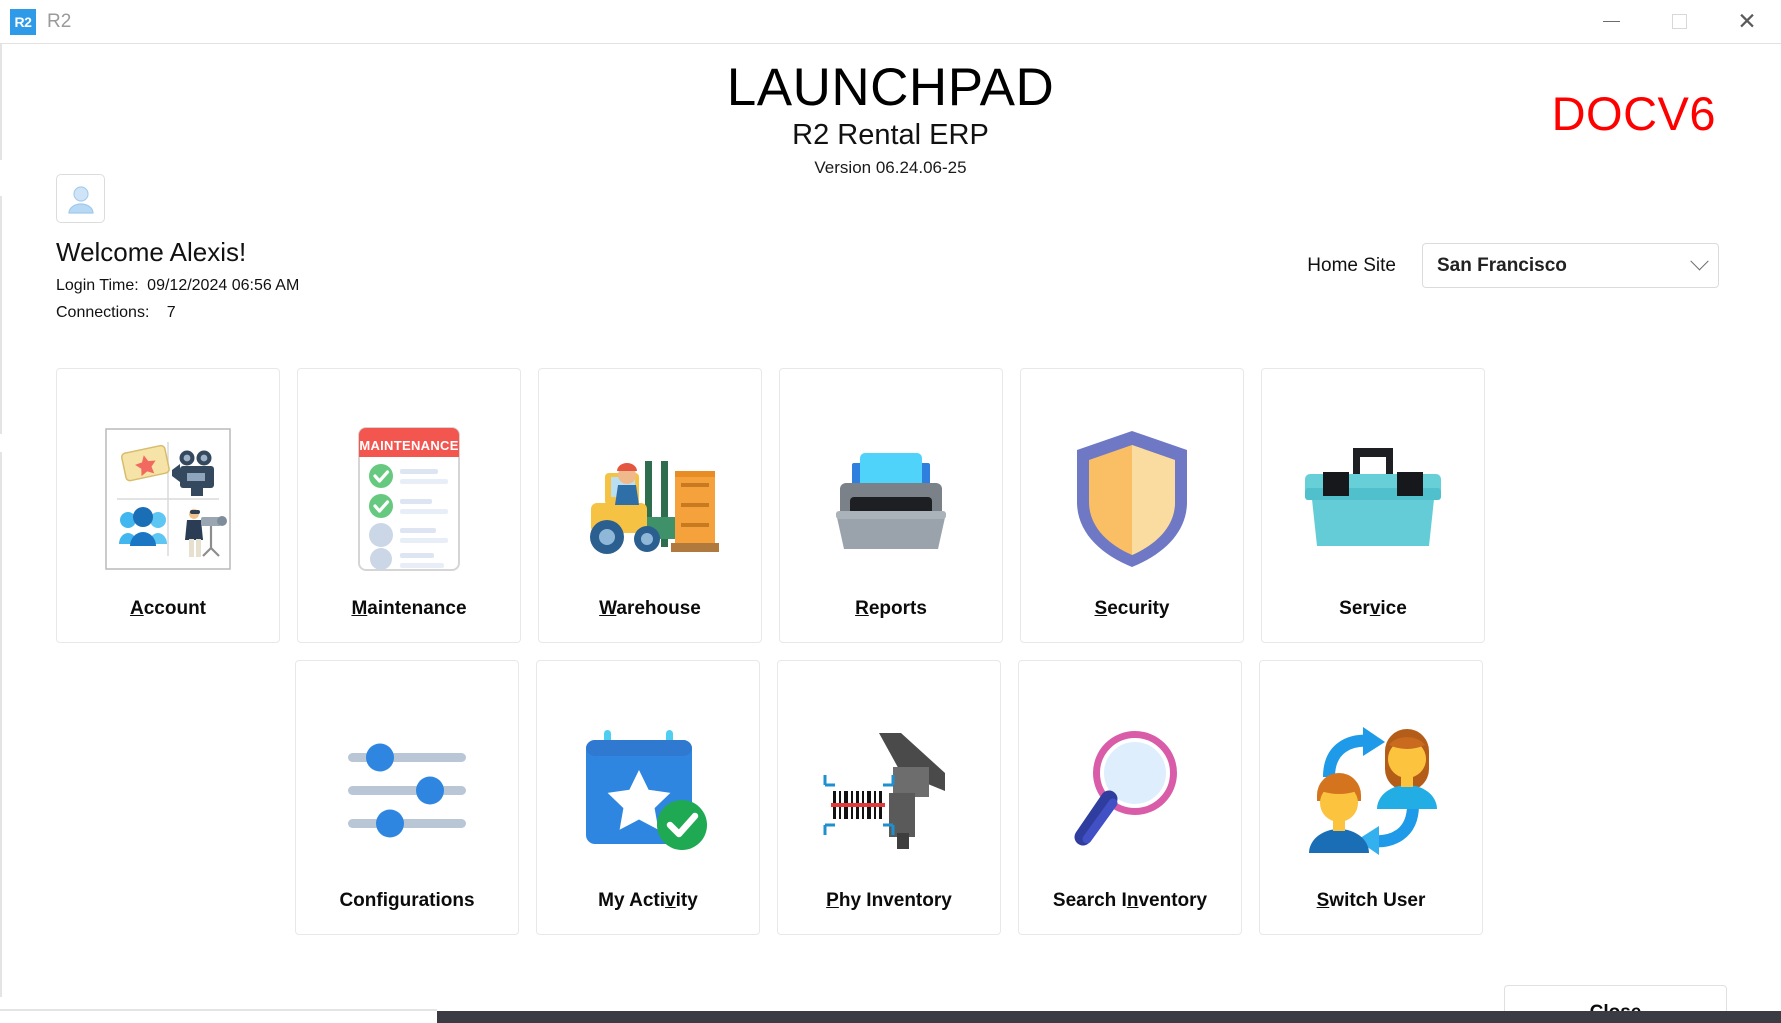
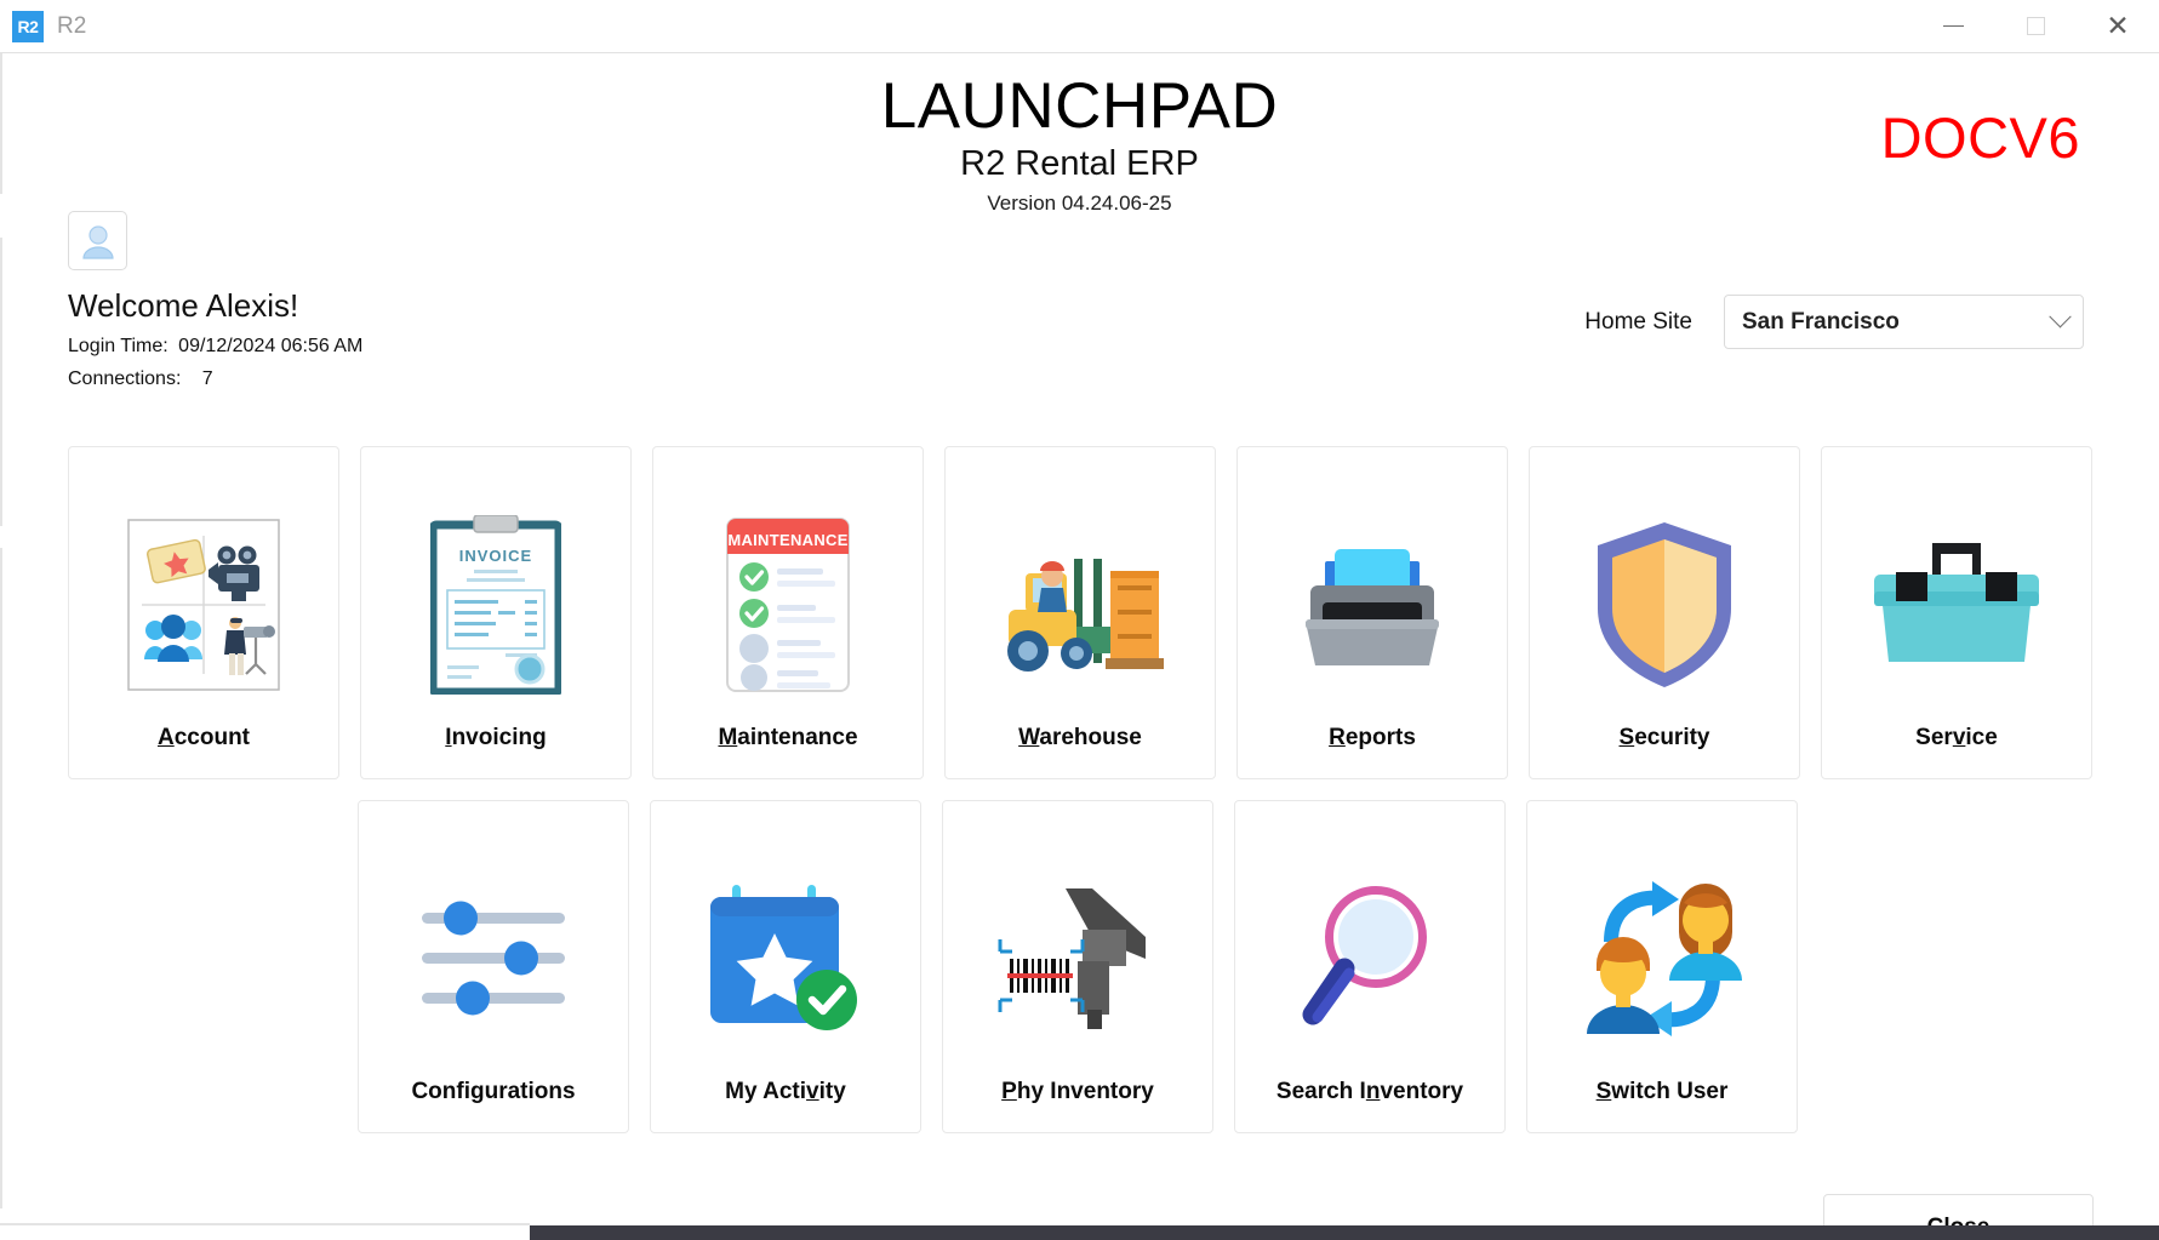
  R2
  R2
  ✕
  LAUNCHPAD
  R2 Rental ERP
- Version 06.24.06-25
+ Version 04.24.06-25
  DOCV6
  Welcome Alexis!
  Login Time: 09/12/2024 06:56 AM
  Connections: 7
  Home Site
  San Francisco
  Account
+ INVOICE
+ Invoicing
  MAINTENANCE
  Maintenance
  Warehouse
  Reports
  Security
  Service
  Configurations
  My Activity
  Phy Inventory
  Search Inventory
  Switch User
